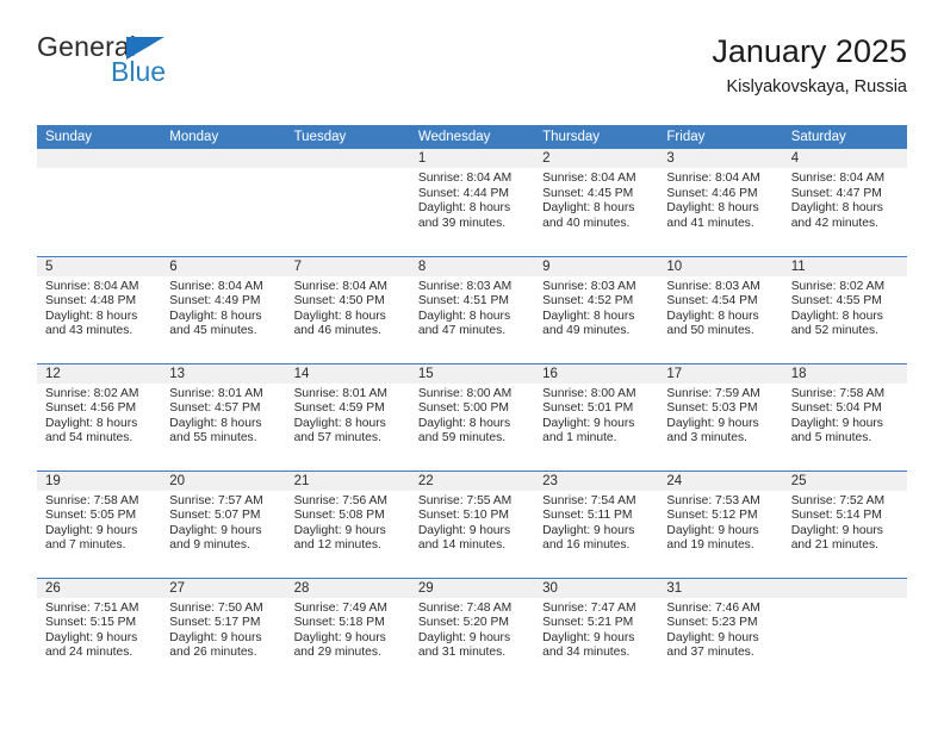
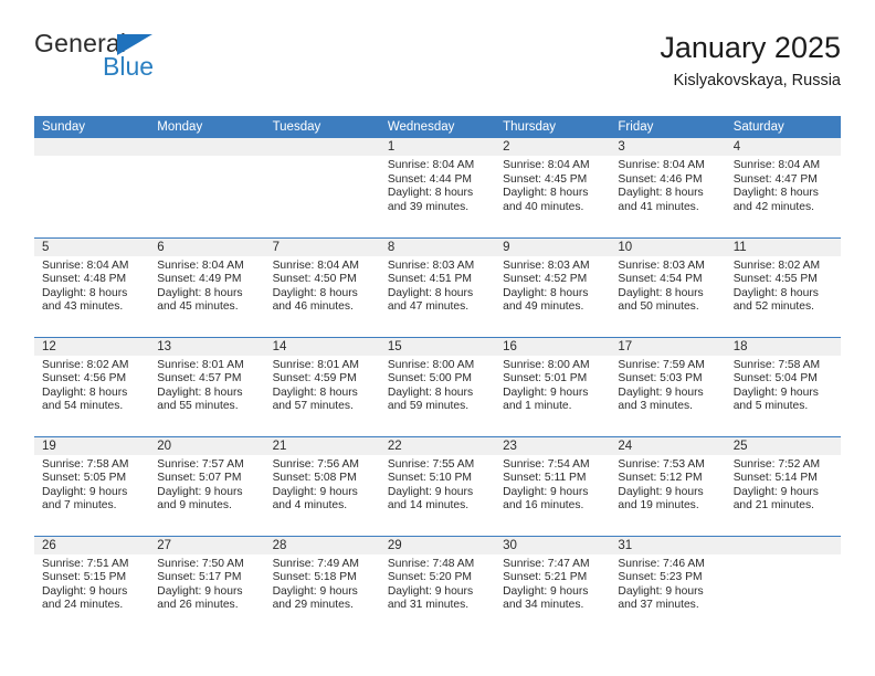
  General
  Blue
  January 2025
  Kislyakovskaya, Russia
  Sunday	Monday	Tuesday	Wednesday	Thursday	Friday	Saturday
  			1Sunrise: 8:04 AMSunset: 4:44 PMDaylight: 8 hoursand 39 minutes.	2Sunrise: 8:04 AMSunset: 4:45 PMDaylight: 8 hoursand 40 minutes.	3Sunrise: 8:04 AMSunset: 4:46 PMDaylight: 8 hoursand 41 minutes.	4Sunrise: 8:04 AMSunset: 4:47 PMDaylight: 8 hoursand 42 minutes.
  5Sunrise: 8:04 AMSunset: 4:48 PMDaylight: 8 hoursand 43 minutes.	6Sunrise: 8:04 AMSunset: 4:49 PMDaylight: 8 hoursand 45 minutes.	7Sunrise: 8:04 AMSunset: 4:50 PMDaylight: 8 hoursand 46 minutes.	8Sunrise: 8:03 AMSunset: 4:51 PMDaylight: 8 hoursand 47 minutes.	9Sunrise: 8:03 AMSunset: 4:52 PMDaylight: 8 hoursand 49 minutes.	10Sunrise: 8:03 AMSunset: 4:54 PMDaylight: 8 hoursand 50 minutes.	11Sunrise: 8:02 AMSunset: 4:55 PMDaylight: 8 hoursand 52 minutes.
  12Sunrise: 8:02 AMSunset: 4:56 PMDaylight: 8 hoursand 54 minutes.	13Sunrise: 8:01 AMSunset: 4:57 PMDaylight: 8 hoursand 55 minutes.	14Sunrise: 8:01 AMSunset: 4:59 PMDaylight: 8 hoursand 57 minutes.	15Sunrise: 8:00 AMSunset: 5:00 PMDaylight: 8 hoursand 59 minutes.	16Sunrise: 8:00 AMSunset: 5:01 PMDaylight: 9 hoursand 1 minute.	17Sunrise: 7:59 AMSunset: 5:03 PMDaylight: 9 hoursand 3 minutes.	18Sunrise: 7:58 AMSunset: 5:04 PMDaylight: 9 hoursand 5 minutes.
- 19Sunrise: 7:58 AMSunset: 5:05 PMDaylight: 9 hoursand 7 minutes.	20Sunrise: 7:57 AMSunset: 5:07 PMDaylight: 9 hoursand 9 minutes.	21Sunrise: 7:56 AMSunset: 5:08 PMDaylight: 9 hoursand 12 minutes.	22Sunrise: 7:55 AMSunset: 5:10 PMDaylight: 9 hoursand 14 minutes.	23Sunrise: 7:54 AMSunset: 5:11 PMDaylight: 9 hoursand 16 minutes.	24Sunrise: 7:53 AMSunset: 5:12 PMDaylight: 9 hoursand 19 minutes.	25Sunrise: 7:52 AMSunset: 5:14 PMDaylight: 9 hoursand 21 minutes.
+ 19Sunrise: 7:58 AMSunset: 5:05 PMDaylight: 9 hoursand 7 minutes.	20Sunrise: 7:57 AMSunset: 5:07 PMDaylight: 9 hoursand 9 minutes.	21Sunrise: 7:56 AMSunset: 5:08 PMDaylight: 9 hoursand 4 minutes.	22Sunrise: 7:55 AMSunset: 5:10 PMDaylight: 9 hoursand 14 minutes.	23Sunrise: 7:54 AMSunset: 5:11 PMDaylight: 9 hoursand 16 minutes.	24Sunrise: 7:53 AMSunset: 5:12 PMDaylight: 9 hoursand 19 minutes.	25Sunrise: 7:52 AMSunset: 5:14 PMDaylight: 9 hoursand 21 minutes.
  26Sunrise: 7:51 AMSunset: 5:15 PMDaylight: 9 hoursand 24 minutes.	27Sunrise: 7:50 AMSunset: 5:17 PMDaylight: 9 hoursand 26 minutes.	28Sunrise: 7:49 AMSunset: 5:18 PMDaylight: 9 hoursand 29 minutes.	29Sunrise: 7:48 AMSunset: 5:20 PMDaylight: 9 hoursand 31 minutes.	30Sunrise: 7:47 AMSunset: 5:21 PMDaylight: 9 hoursand 34 minutes.	31Sunrise: 7:46 AMSunset: 5:23 PMDaylight: 9 hoursand 37 minutes.
